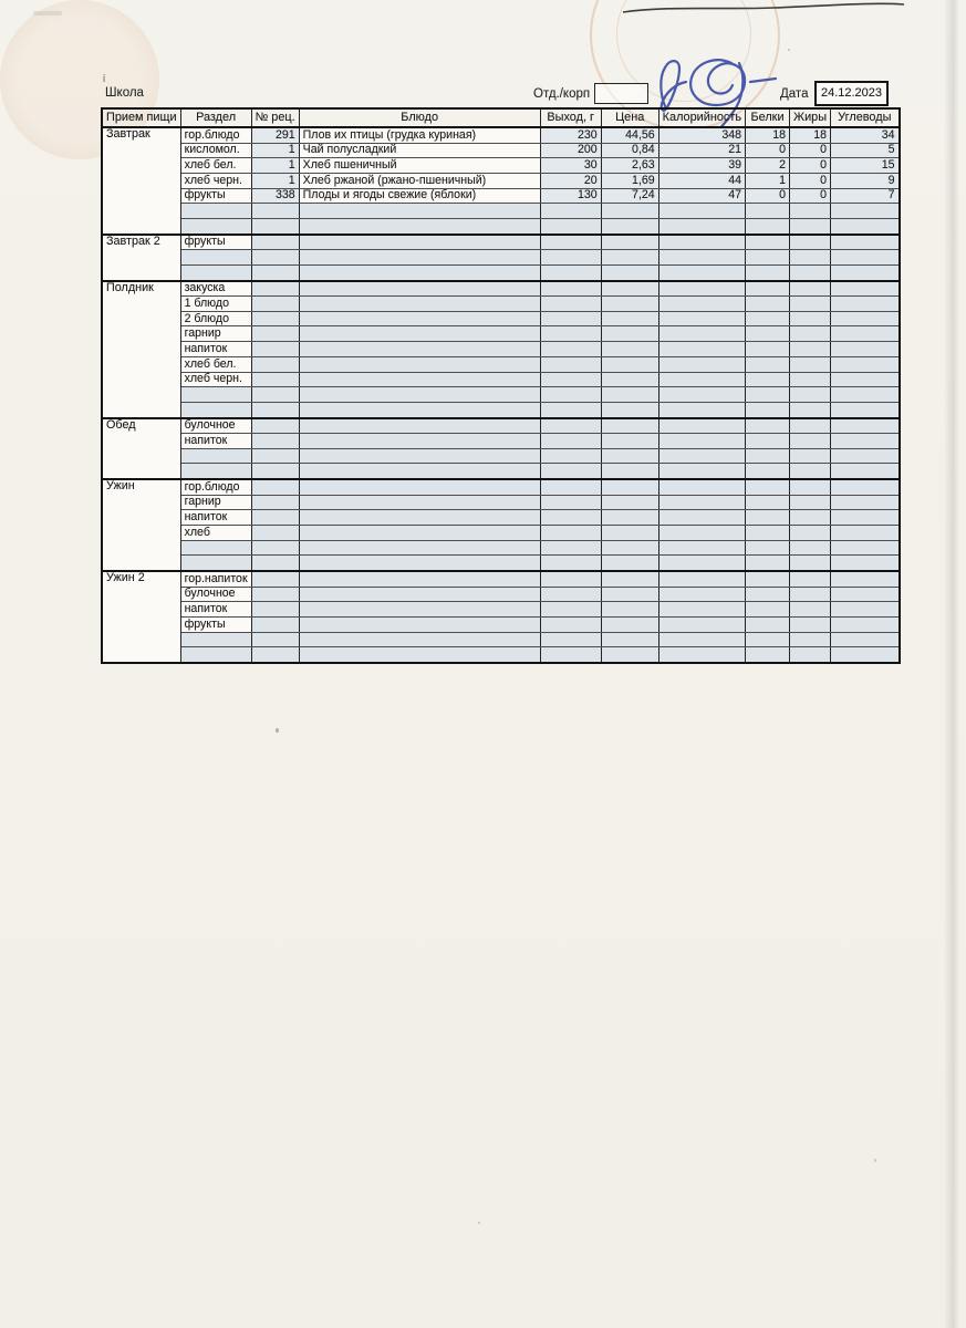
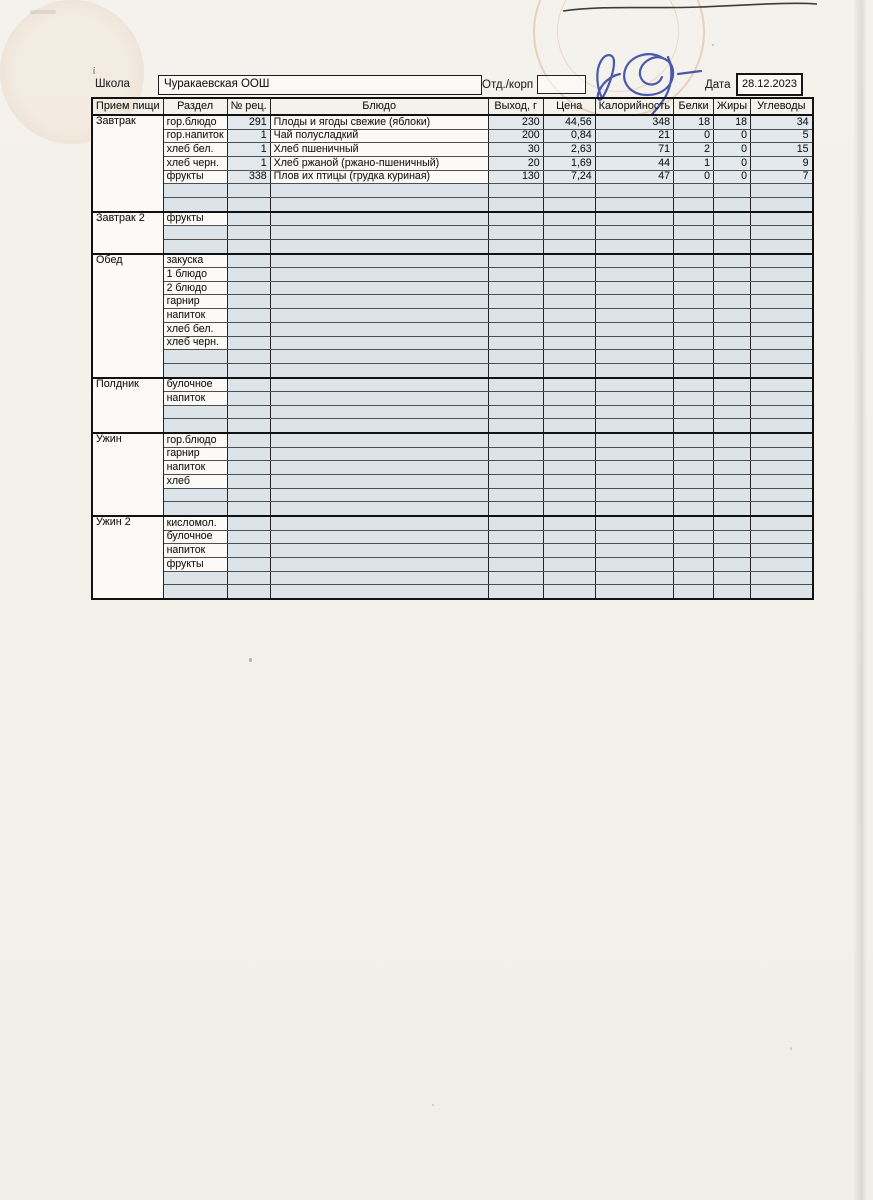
  ί
  Школа
+ Чуракаевская ООШ
  Отд./корп
  Дата
- 24.12.2023
+ 28.12.2023
  Прием пищи	Раздел	№ рец.	Блюдо	Выход, г	Цена	Калорийность	Белки	Жиры	Углеводы
- Завтрак	гор.блюдо	291	Плов их птицы (грудка куриная)	230	44,56	348	18	18	34
+ Завтрак	гор.блюдо	291	Плоды и ягоды свежие (яблоки)	230	44,56	348	18	18	34
- кисломол.	1	Чай полусладкий	200	0,84	21	0	0	5
+ гор.напиток	1	Чай полусладкий	200	0,84	21	0	0	5
- хлеб бел.	1	Хлеб пшеничный	30	2,63	39	2	0	15
+ хлеб бел.	1	Хлеб пшеничный	30	2,63	71	2	0	15
  хлеб черн.	1	Хлеб ржаной (ржано-пшеничный)	20	1,69	44	1	0	9
- фрукты	338	Плоды и ягоды свежие (яблоки)	130	7,24	47	0	0	7
+ фрукты	338	Плов их птицы (грудка куриная)	130	7,24	47	0	0	7
  Завтрак 2	фрукты
- Полдник	закуска
+ Обед	закуска
  1 блюдо
  2 блюдо
  гарнир
  напиток
  хлеб бел.
  хлеб черн.
- Обед	булочное
+ Полдник	булочное
  напиток
  Ужин	гор.блюдо
  гарнир
  напиток
  хлеб
- Ужин 2	гор.напиток
+ Ужин 2	кисломол.
  булочное
  напиток
  фрукты
